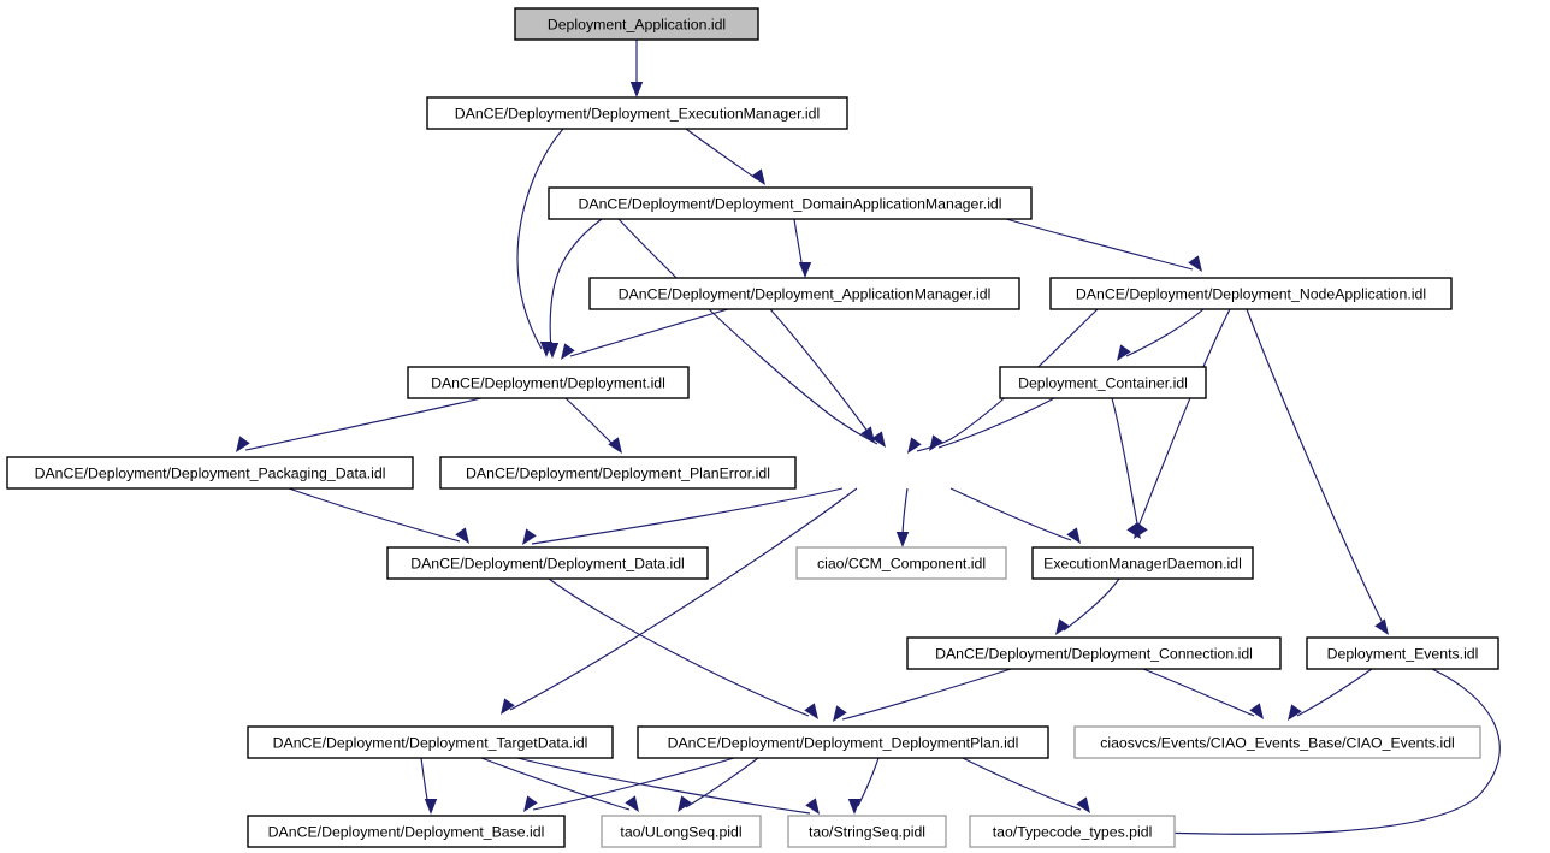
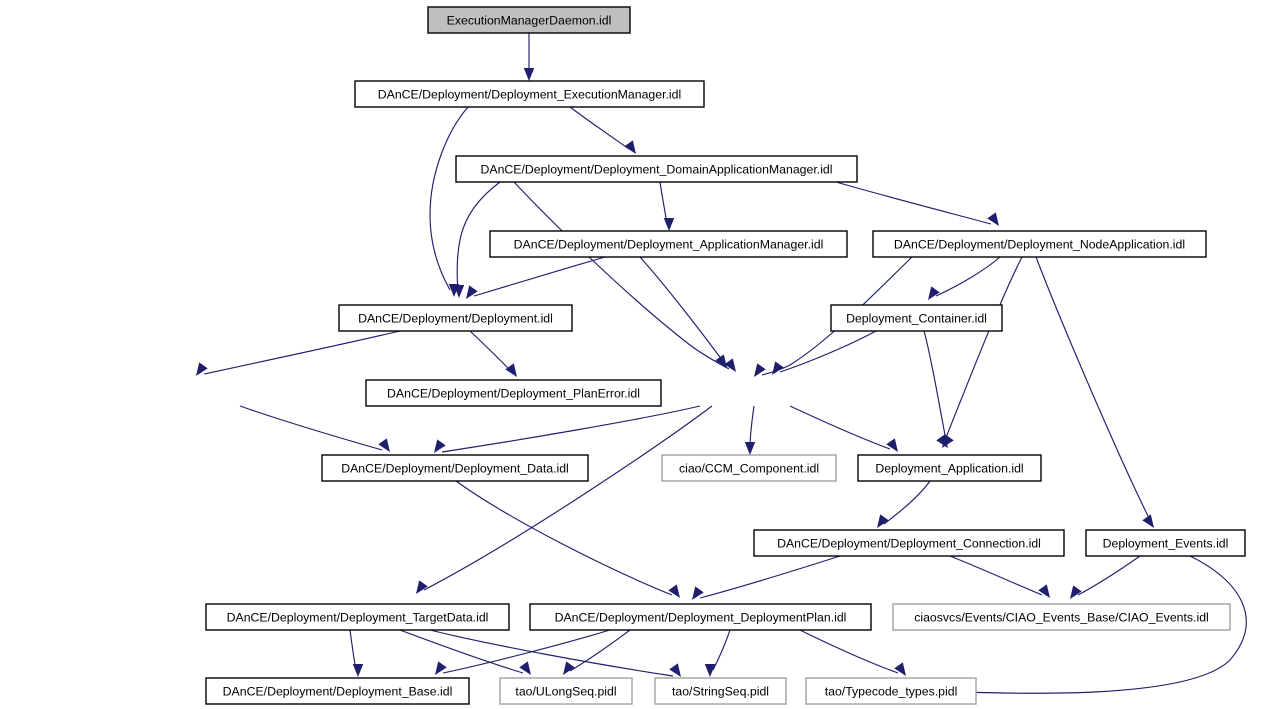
- Deployment_Application.idl
+ ExecutionManagerDaemon.idl
  DAnCE/Deployment/Deployment_ExecutionManager.idl
  DAnCE/Deployment/Deployment_DomainApplicationManager.idl
  DAnCE/Deployment/Deployment_ApplicationManager.idl
  DAnCE/Deployment/Deployment_NodeApplication.idl
  DAnCE/Deployment/Deployment.idl
  Deployment_Container.idl
- DAnCE/Deployment/Deployment_Packaging_Data.idl
  DAnCE/Deployment/Deployment_PlanError.idl
  DAnCE/Deployment/Deployment_Data.idl
  ciao/CCM_Component.idl
- ExecutionManagerDaemon.idl
+ Deployment_Application.idl
  DAnCE/Deployment/Deployment_Connection.idl
  Deployment_Events.idl
  DAnCE/Deployment/Deployment_TargetData.idl
  DAnCE/Deployment/Deployment_DeploymentPlan.idl
  ciaosvcs/Events/CIAO_Events_Base/CIAO_Events.idl
  DAnCE/Deployment/Deployment_Base.idl
  tao/ULongSeq.pidl
  tao/StringSeq.pidl
  tao/Typecode_types.pidl
